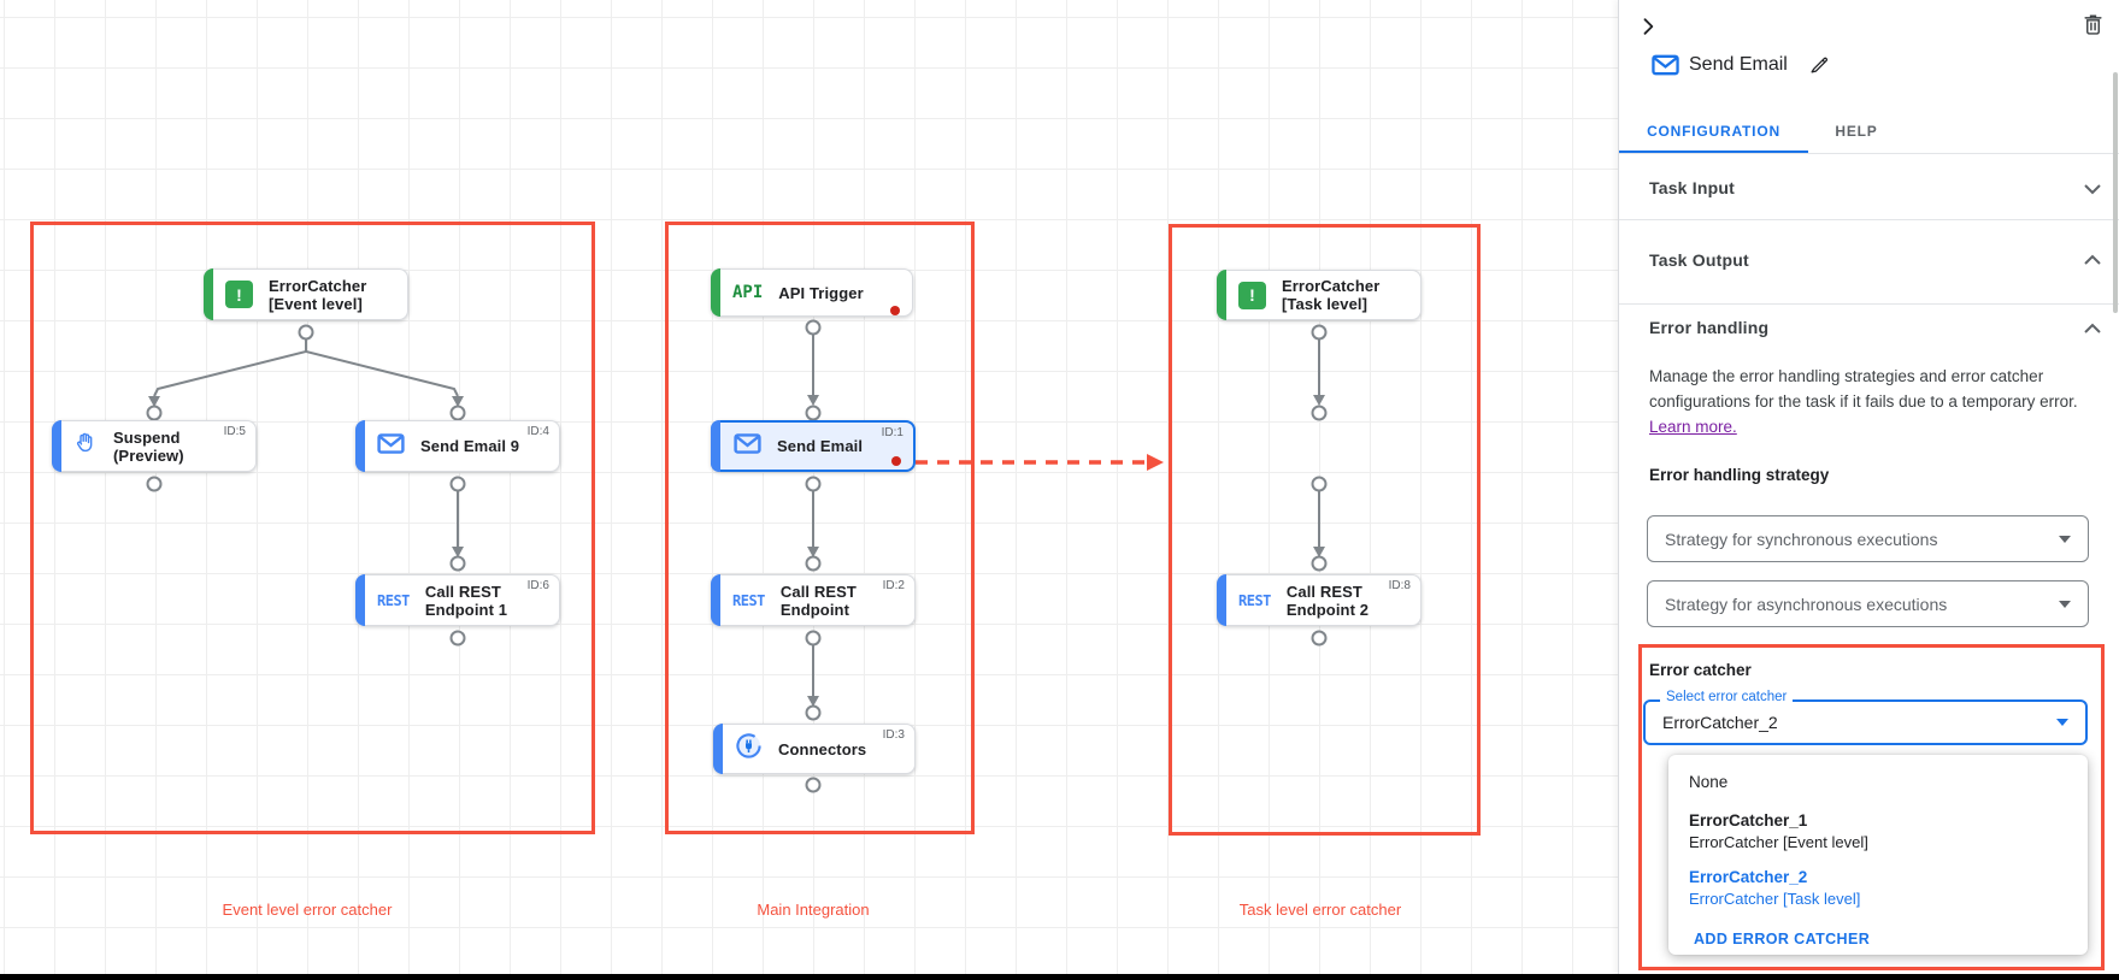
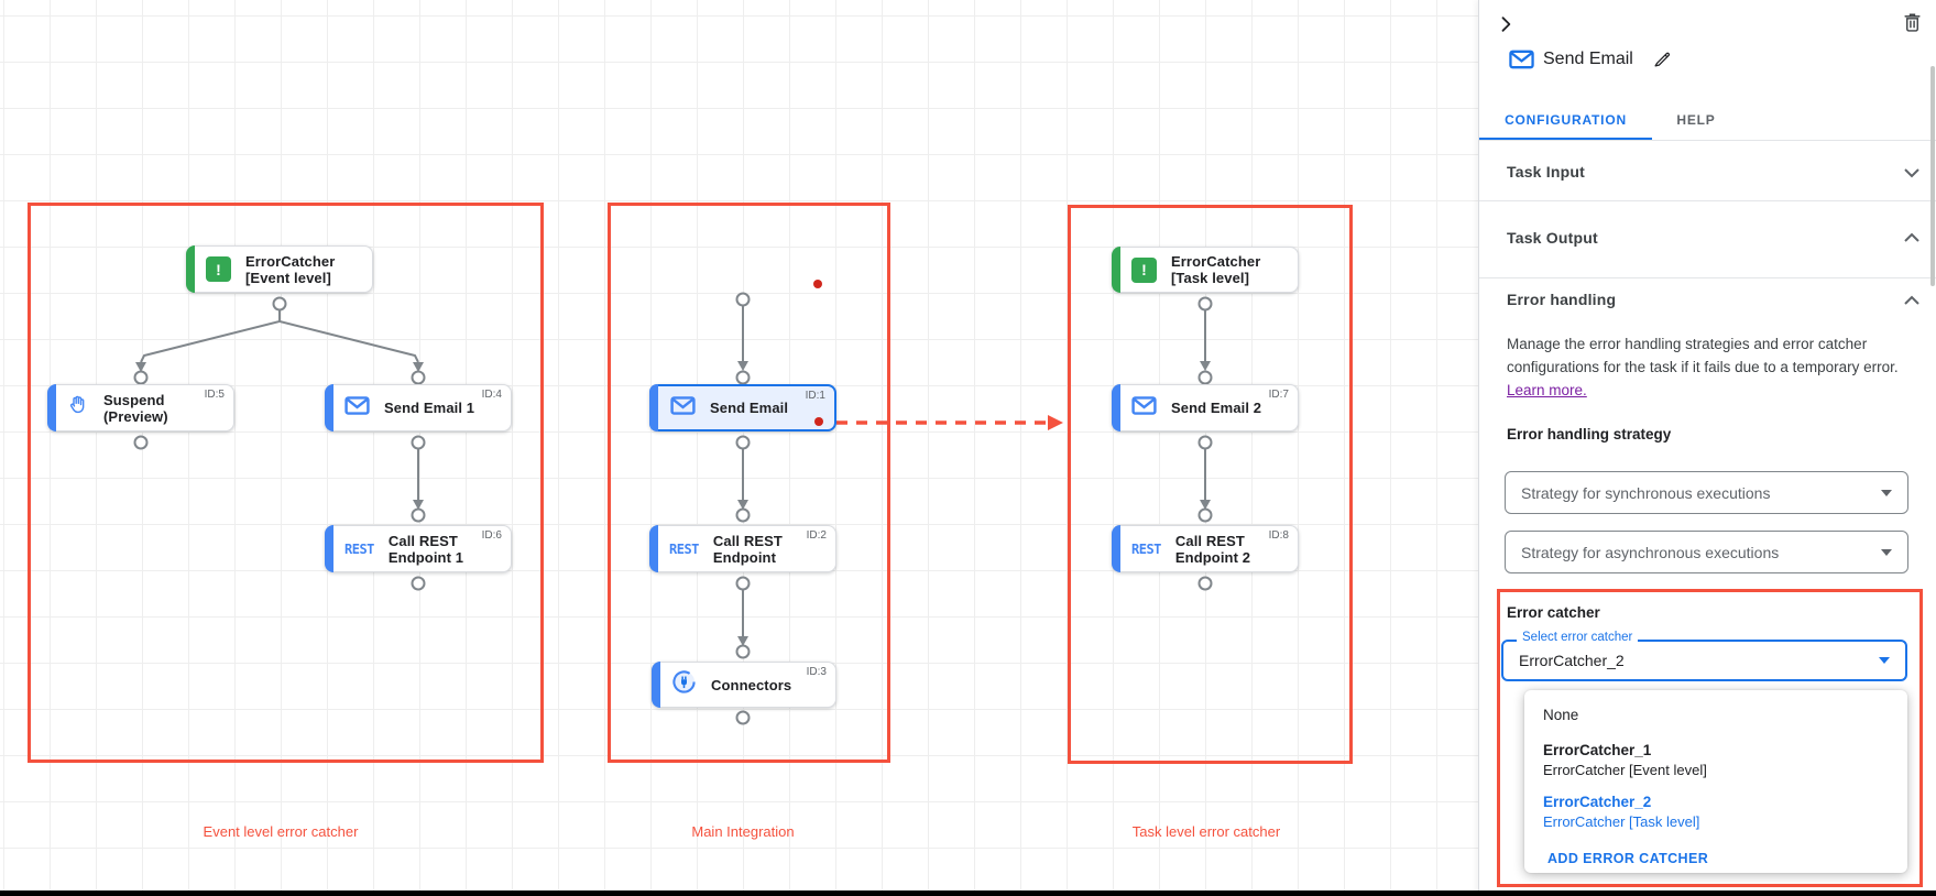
  Event level error catcher
  Main Integration
  Task level error catcher
  !
  ErrorCatcher
  [Event level]
  Suspend
  (Preview)
  ID:5
- Send Email 9
+ Send Email 1
  ID:4
  REST
  Call REST
  Endpoint 1
  ID:6
- API
- API Trigger
  Send Email
  ID:1
  REST
  Call REST
  Endpoint
  ID:2
  Connectors
  ID:3
  !
  ErrorCatcher
  [Task level]
+ Send Email 2
+ ID:7
  REST
  Call REST
  Endpoint 2
  ID:8
  Send Email
  CONFIGURATION
  HELP
  Task Input
  Task Output
  Error handling
  Manage the error handling strategies and error catcher configurations for the task if it fails due to a temporary error. Learn more.
  Error handling strategy
  Strategy for synchronous executions
  Strategy for asynchronous executions
  Error catcher
  Select error catcher
  ErrorCatcher_2
  None
  ErrorCatcher_1
  ErrorCatcher [Event level]
  ErrorCatcher_2
  ErrorCatcher [Task level]
  ADD ERROR CATCHER
